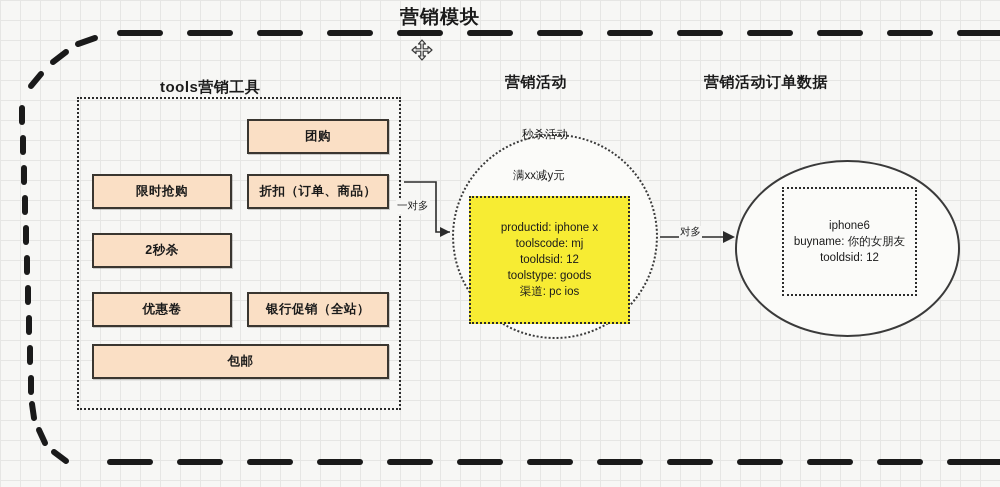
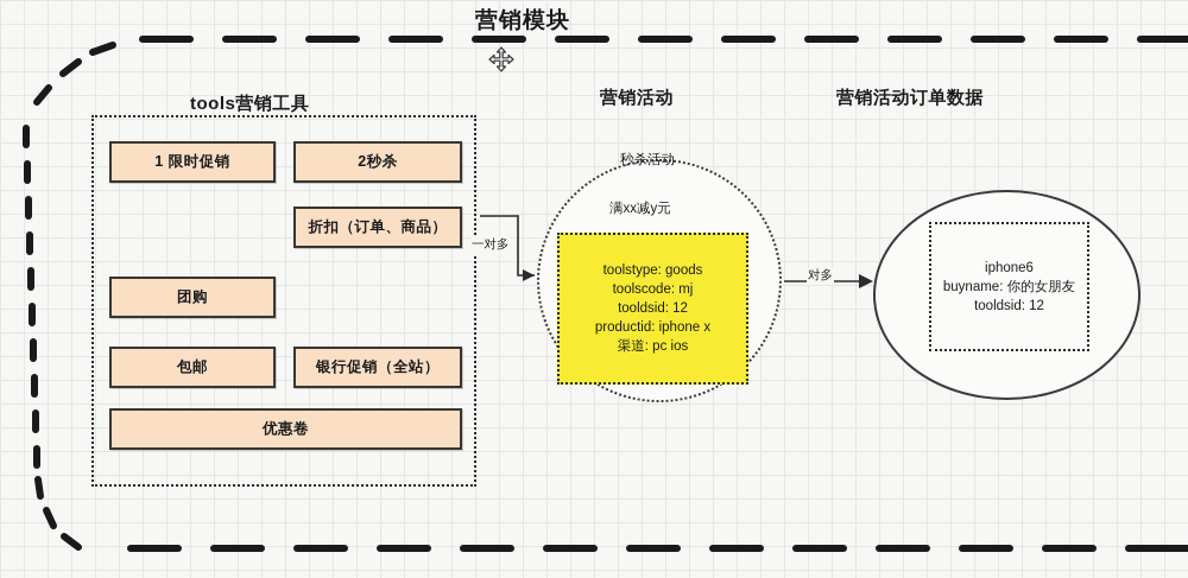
  营销模块
  tools营销工具
  营销活动
  营销活动订单数据
+ 1 限时促销
- 团购
+ 2秒杀
- 限时抢购
  折扣（订单、商品）
- 2秒杀
+ 团购
- 优惠卷
+ 包邮
  银行促销（全站）
- 包邮
+ 优惠卷
  一对多
  对多
  秒杀活动
  满xx减y元
- productid: iphone x
+ toolstype: goods
  toolscode: mj
  tooldsid: 12
- toolstype: goods
+ productid: iphone x
  渠道: pc ios
  iphone6
  buyname: 你的女朋友
  tooldsid: 12
